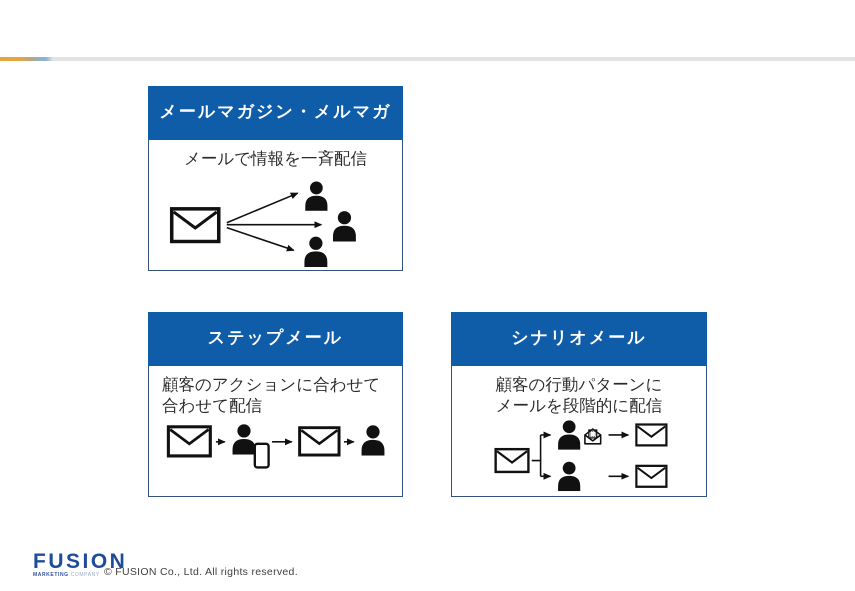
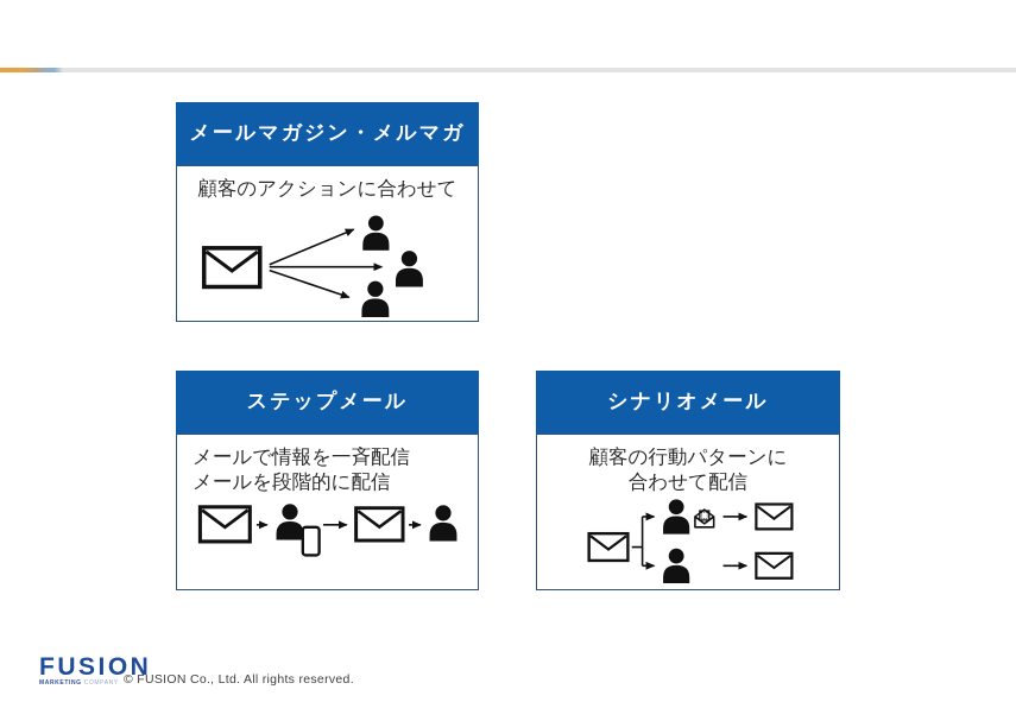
  メールマガジン・メルマガ
- メールで情報を一斉配信
+ 顧客のアクションに合わせて
  ステップメール
- 顧客のアクションに合わせて
+ メールで情報を一斉配信
- 合わせて配信
+ メールを段階的に配信
  シナリオメール
  顧客の行動パターンに
- メールを段階的に配信
+ 合わせて配信
  FUSION
  © FUSION Co., Ltd. All rights reserved.
